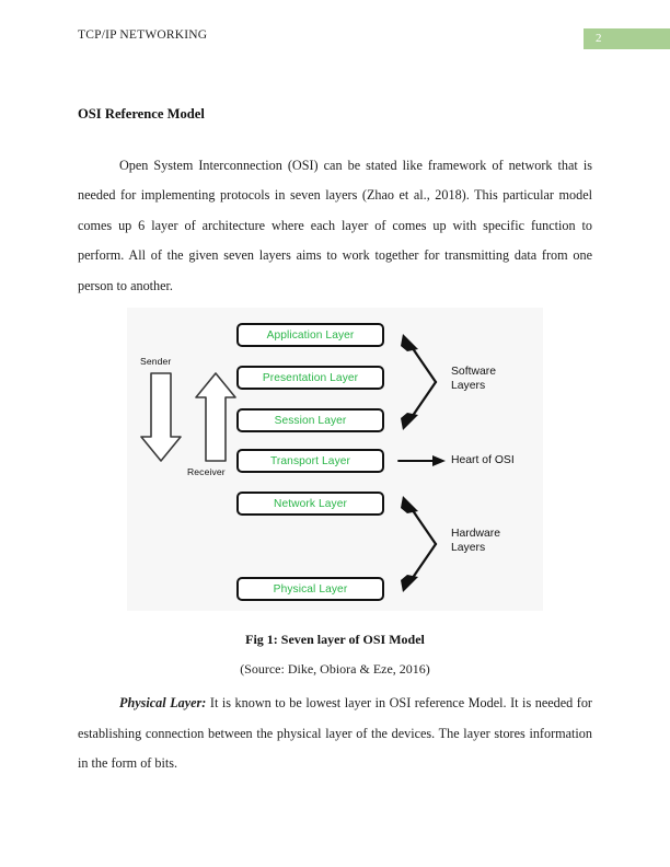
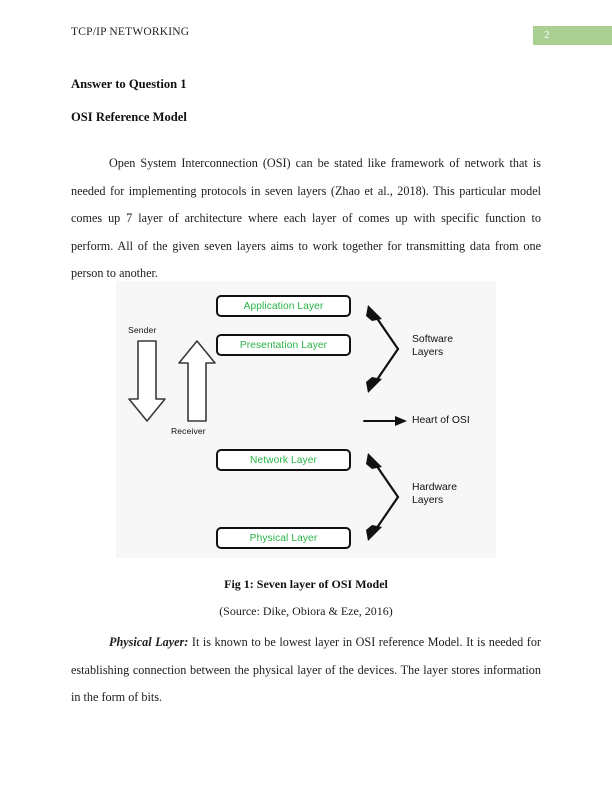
  TCP/IP NETWORKING
  2
+ Answer to Question 1
  OSI Reference Model
- Open System Interconnection (OSI) can be stated like framework of network that is needed for implementing protocols in seven layers (Zhao et al., 2018). This particular model comes up 6 layer of architecture where each layer of comes up with specific function to perform. All of the given seven layers aims to work together for transmitting data from one person to another.
+ Open System Interconnection (OSI) can be stated like framework of network that is needed for implementing protocols in seven layers (Zhao et al., 2018). This particular model comes up 7 layer of architecture where each layer of comes up with specific function to perform. All of the given seven layers aims to work together for transmitting data from one person to another.
  Application Layer
  Presentation Layer
- Session Layer
- Transport Layer
  Network Layer
  Physical Layer
  Sender
  Receiver
  Software
  Layers
  Heart of OSI
  Hardware
  Layers
  Fig 1: Seven layer of OSI Model
  (Source: Dike, Obiora & Eze, 2016)
  Physical Layer: It is known to be lowest layer in OSI reference Model. It is needed for establishing connection between the physical layer of the devices. The layer stores information in the form of bits.
